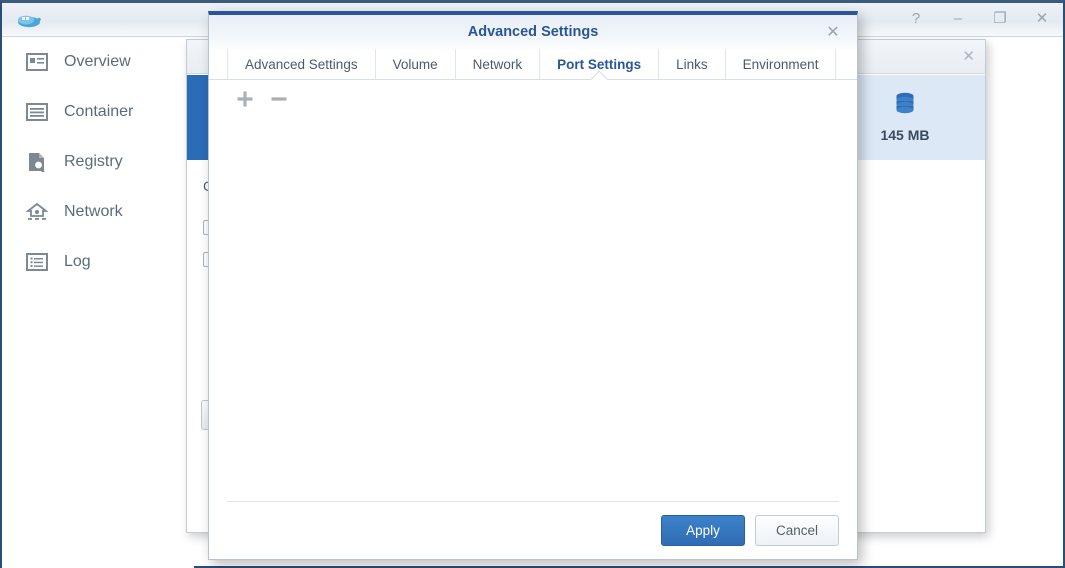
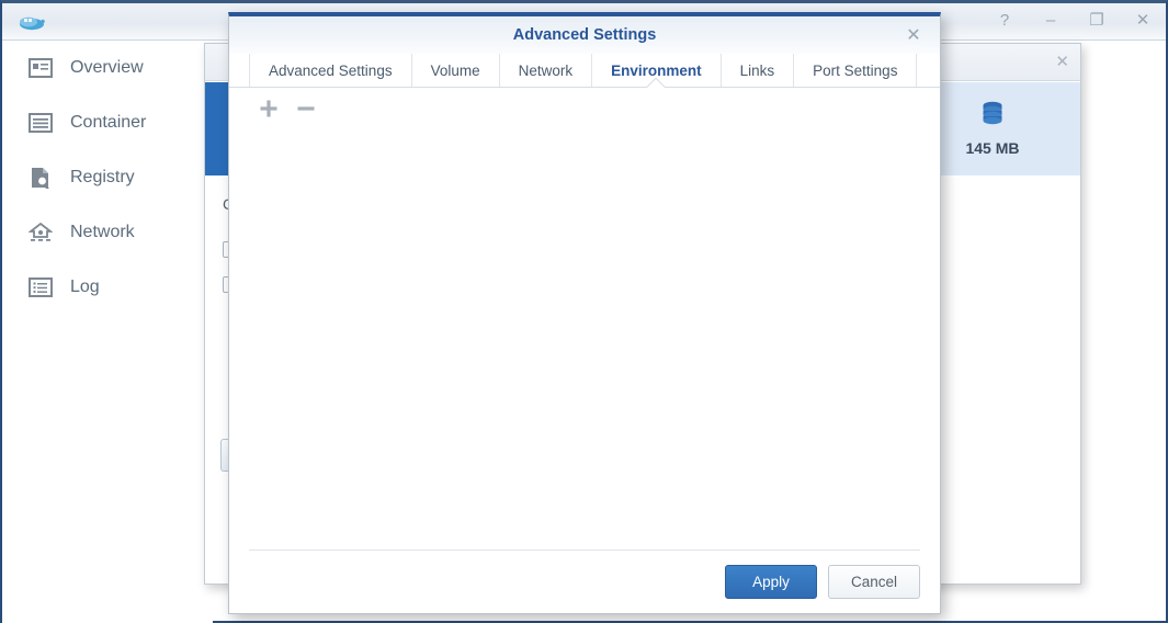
  ?
  –
  ❐
  ✕
  Overview
  Container
  Registry
  Network
  Log
  ✕
  145 MB
  Advanced Settings
  ✕
  Advanced Settings
  Volume
  Network
- Port Settings
+ Environment
  Links
- Environment
+ Port Settings
  Apply
  Cancel
